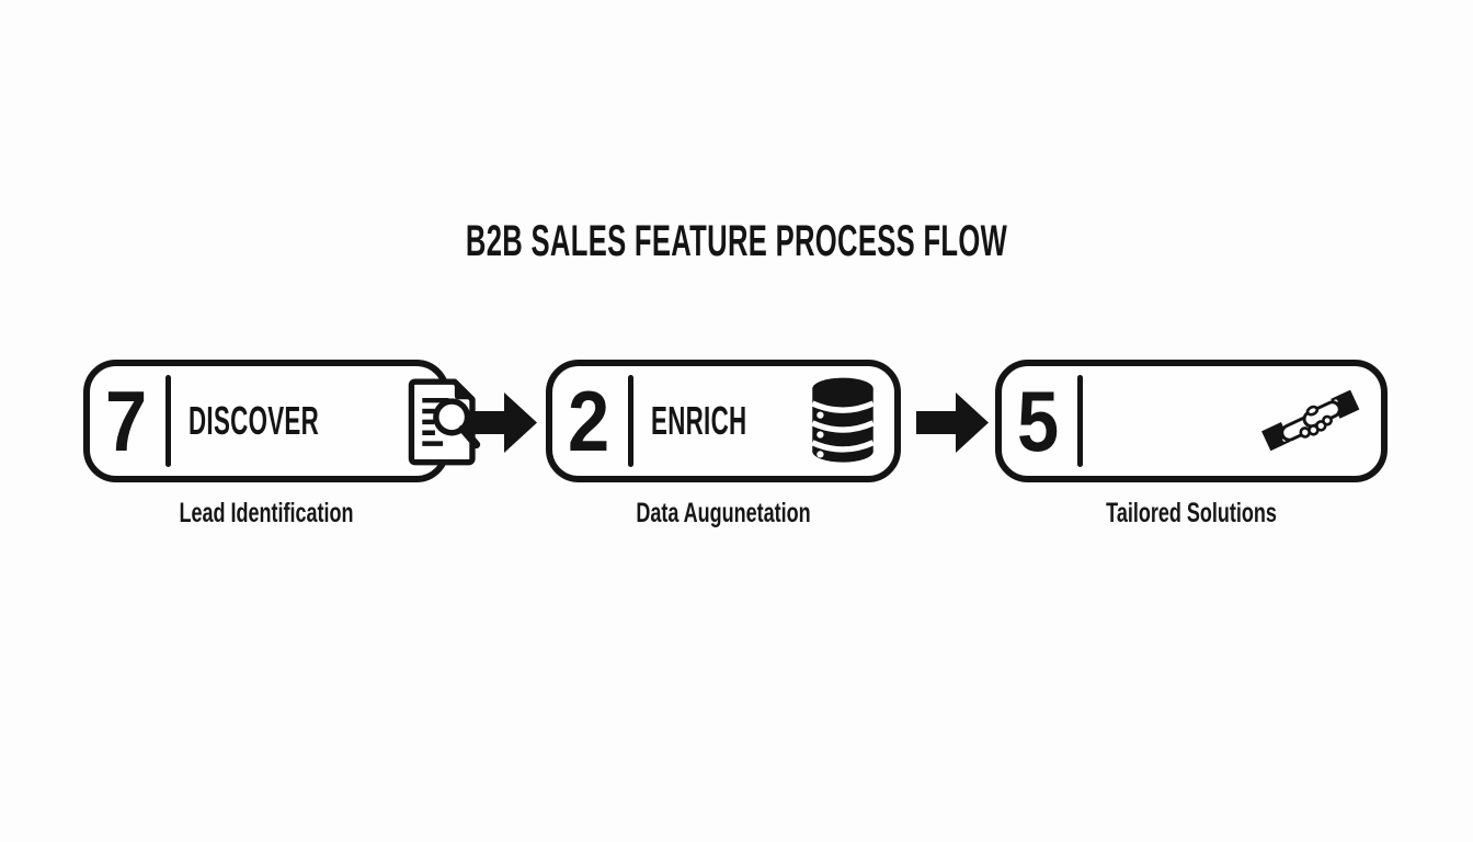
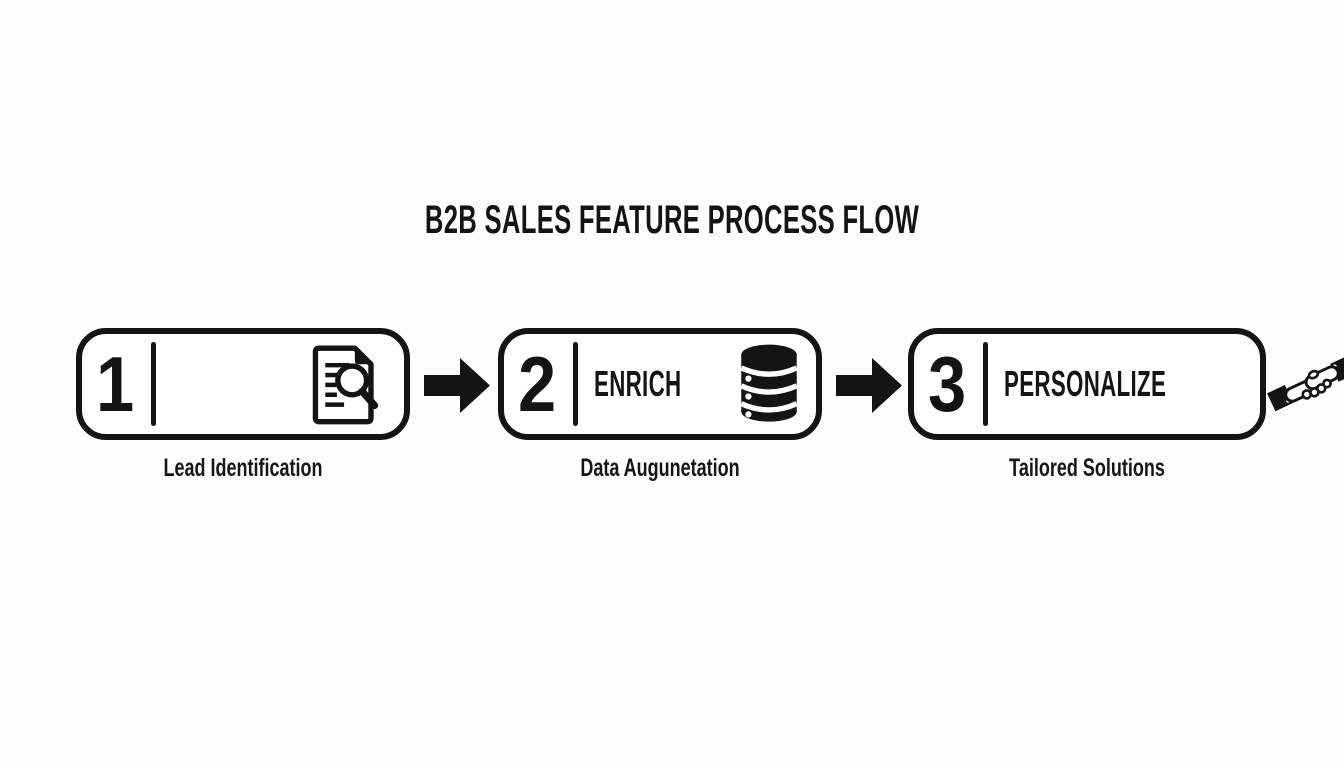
  B2B SALES FEATURE PROCESS FLOW
- 7
+ 1
- DISCOVER
  2
  ENRICH
- 5
+ 3
+ PERSONALIZE
  Lead Identification
  Data Augunetation
  Tailored Solutions
